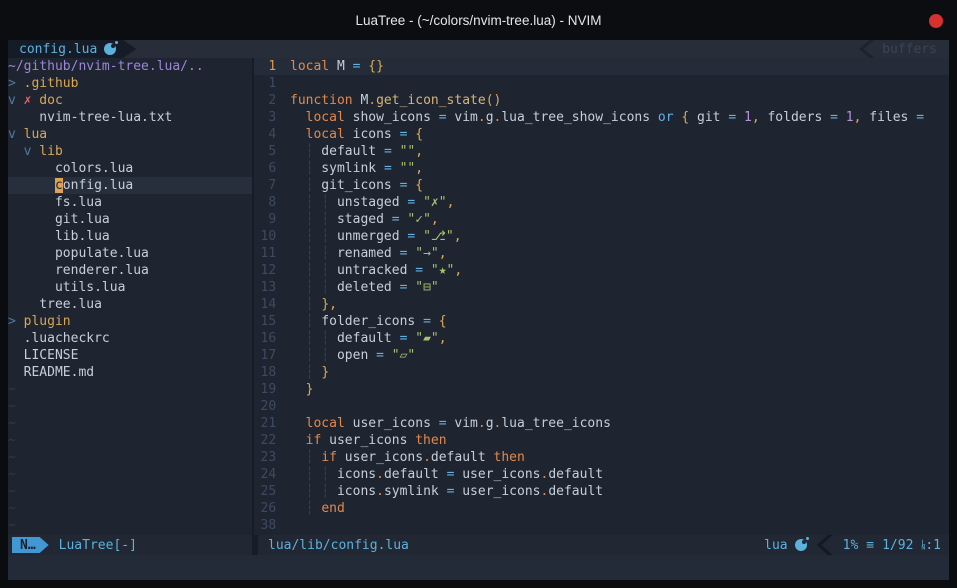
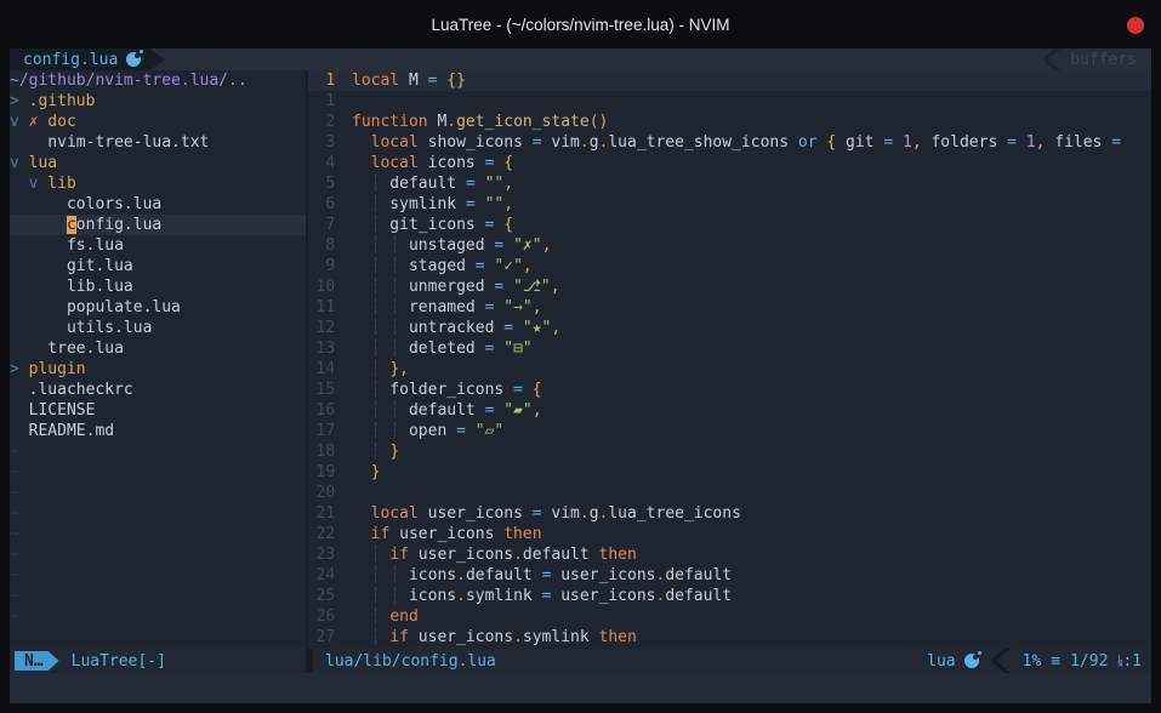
  LuaTree - (~/colors/nvim-tree.lua) - NVIM
  config.lua
  buffers
  ~/github/nvim-tree.lua/..
  > .github
  v ✗ doc
  nvim-tree-lua.txt
  v lua
  v lib
  colors.lua
  config.lua
  fs.lua
  git.lua
  lib.lua
  populate.lua
- renderer.lua
  utils.lua
  tree.lua
  > plugin
  .luacheckrc
  LICENSE
  README.md
  ~
  ~
  ~
  ~
  ~
  ~
  ~
  ~
  ~
  1
  1
  2
  3
  4
  5
  6
  7
  8
  9
  10
  11
  12
  13
  14
  15
  16
  17
  18
  19
  20
  21
  22
  23
  24
  25
  26
- 38
+ 27
  local M = {}
  function M.get_icon_state()
  local show_icons = vim.g.lua_tree_show_icons or { git = 1, folders = 1, files =
  local icons = {
  ┆ default = "",
  ┆ symlink = "",
  ┆ git_icons = {
  ┆ ┆ unstaged = "✗",
  ┆ ┆ staged = "✓",
  ┆ ┆ unmerged = "⎇",
  ┆ ┆ renamed = "→",
  ┆ ┆ untracked = "★",
  ┆ ┆ deleted = "⊟"
  ┆ },
  ┆ folder_icons = {
  ┆ ┆ default = "▰",
  ┆ ┆ open = "▱"
  ┆ }
  }
  local user_icons = vim.g.lua_tree_icons
  if user_icons then
  ┆ if user_icons.default then
  ┆ ┆ icons.default = user_icons.default
  ┆ ┆ icons.symlink = user_icons.default
  ┆ end
+ ┆ if user_icons.symlink then
  N…
  LuaTree[-]
  lua/lib/config.lua
  lua
  1%
  ≡
  1/92
  L
  N
  :1
